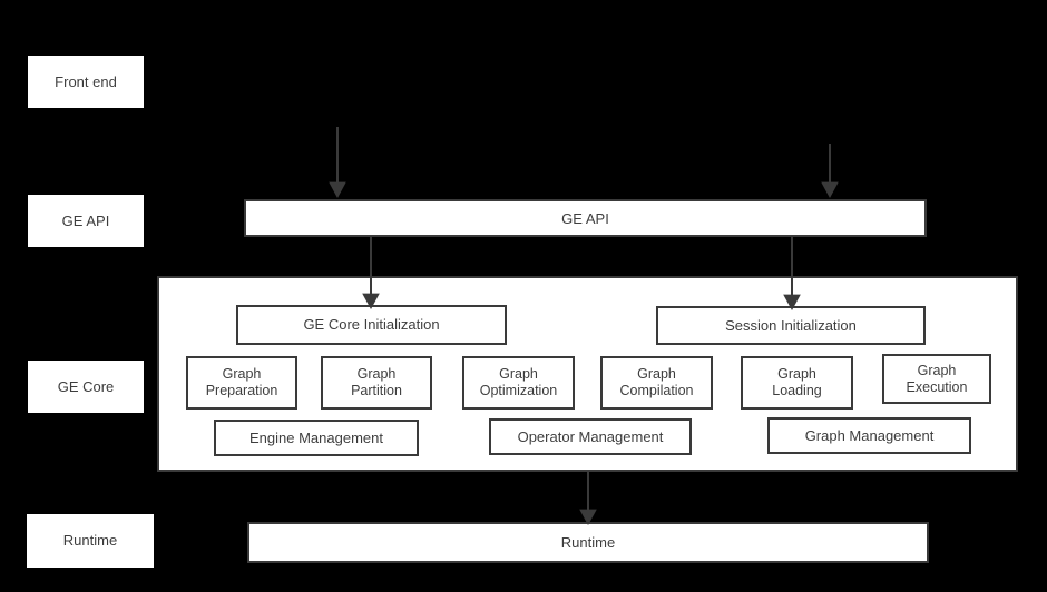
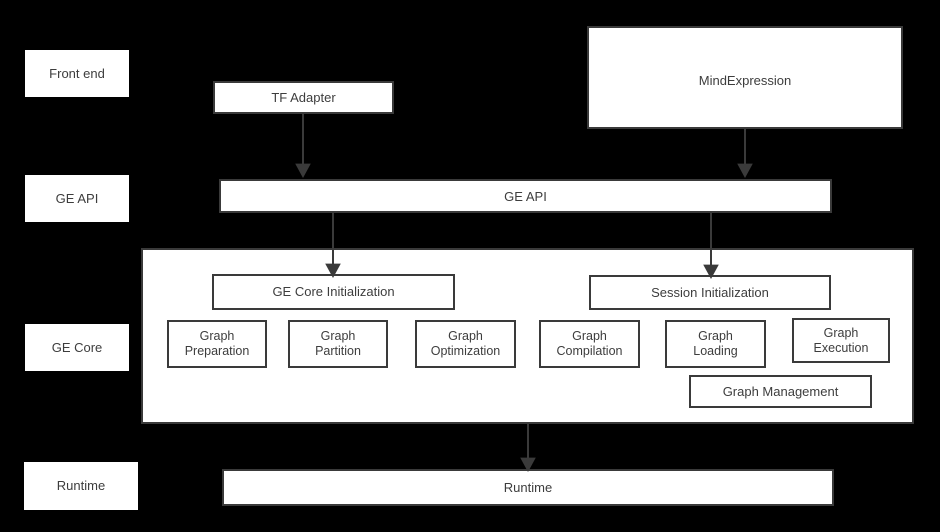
  Front end
  GE API
  GE Core
  Runtime
+ TF Adapter
+ MindExpression
  GE API
  GE Core Initialization
  Session Initialization
  Graph
  Preparation
  Graph
  Partition
  Graph
  Optimization
  Graph
  Compilation
  Graph
  Loading
  Graph
  Execution
- Engine Management
- Operator Management
  Graph Management
  Runtime
